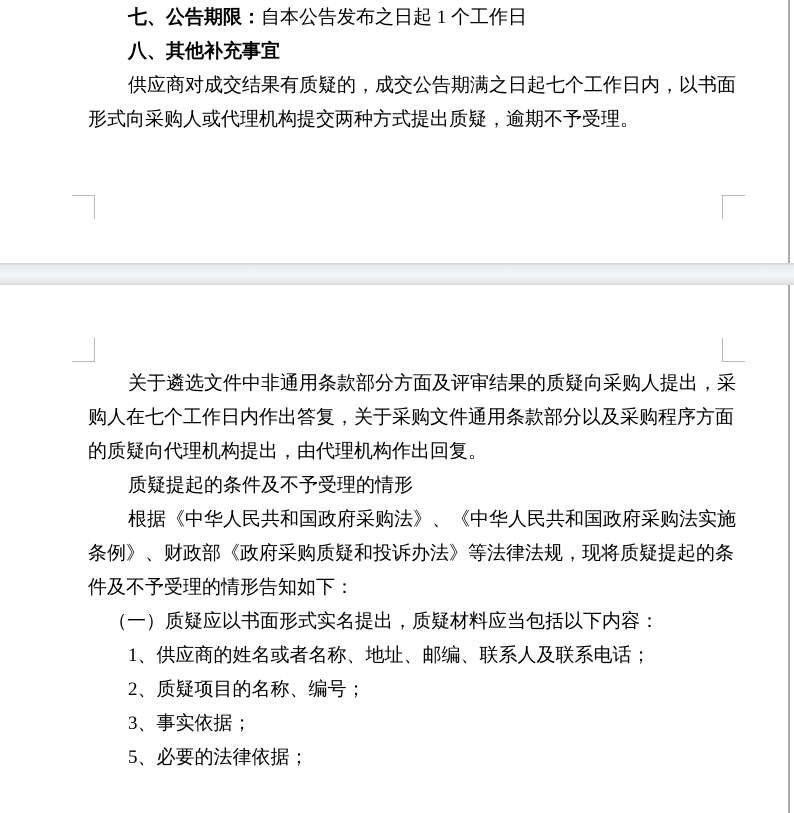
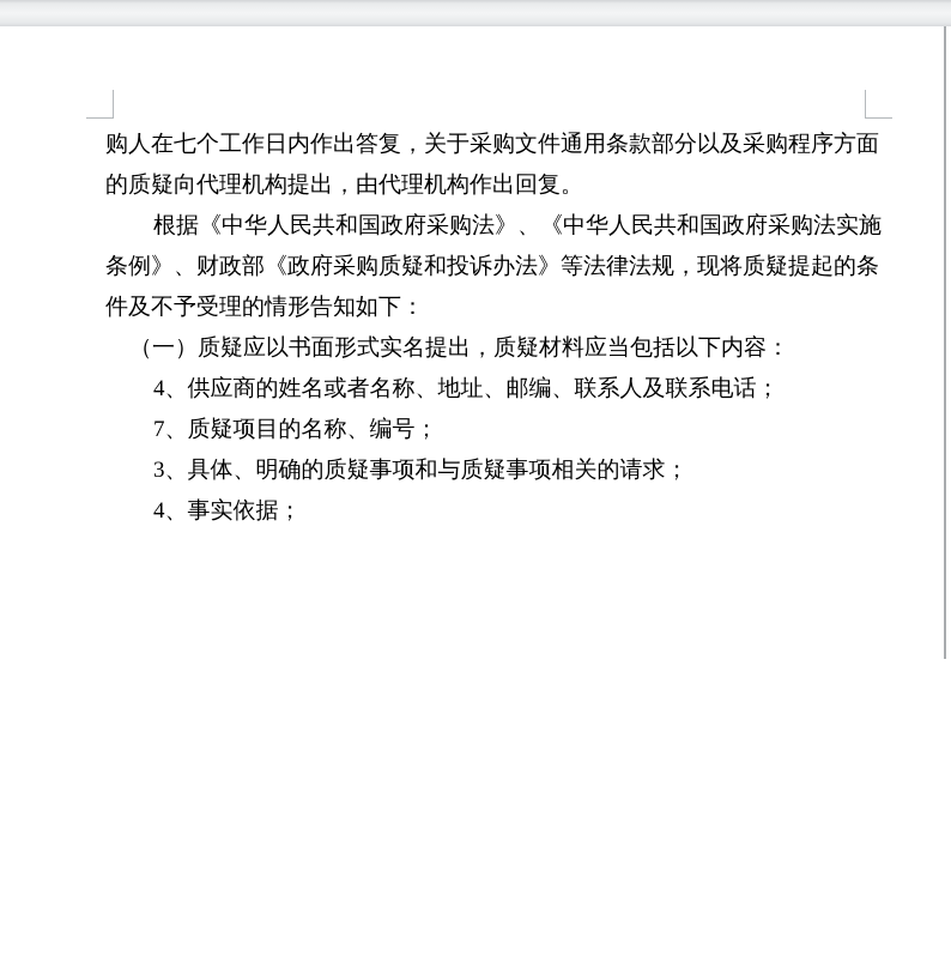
- 七、公告期限：自本公告发布之日起 1 个工作日
- 八、其他补充事宜
- 供应商对成交结果有质疑的，成交公告期满之日起七个工作日内，以书面
- 形式向采购人或代理机构提交两种方式提出质疑，逾期不予受理。
- 关于遴选文件中非通用条款部分方面及评审结果的质疑向采购人提出，采
  购人在七个工作日内作出答复，关于采购文件通用条款部分以及采购程序方面
  的质疑向代理机构提出，由代理机构作出回复。
- 质疑提起的条件及不予受理的情形
  根据《中华人民共和国政府采购法》、《中华人民共和国政府采购法实施
  条例》、财政部《政府采购质疑和投诉办法》等法律法规，现将质疑提起的条
  件及不予受理的情形告知如下：
  （一）质疑应以书面形式实名提出，质疑材料应当包括以下内容：
- 1、供应商的姓名或者名称、地址、邮编、联系人及联系电话；
+ 4、供应商的姓名或者名称、地址、邮编、联系人及联系电话；
- 2、质疑项目的名称、编号；
+ 7、质疑项目的名称、编号；
+ 3、具体、明确的质疑事项和与质疑事项相关的请求；
- 3、事实依据；
+ 4、事实依据；
- 5、必要的法律依据；
